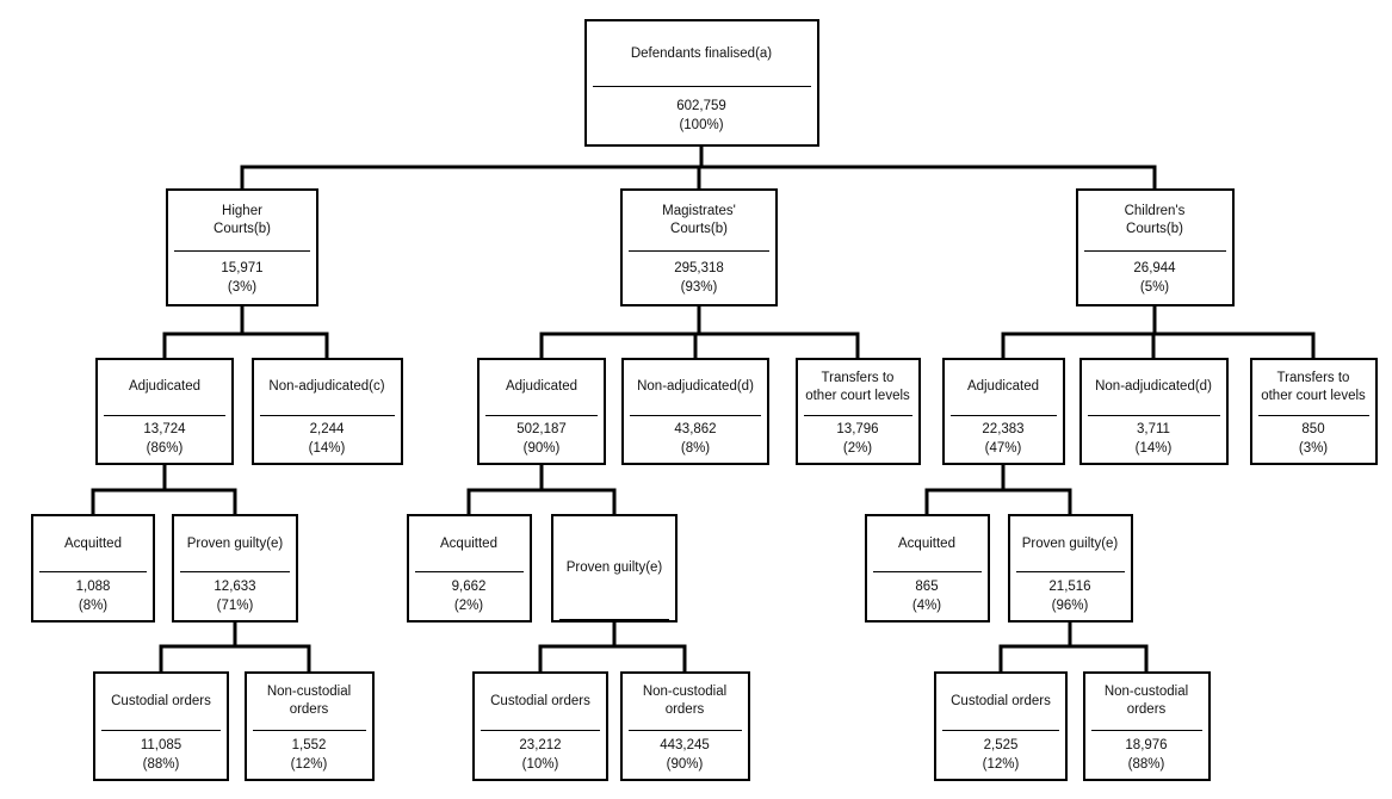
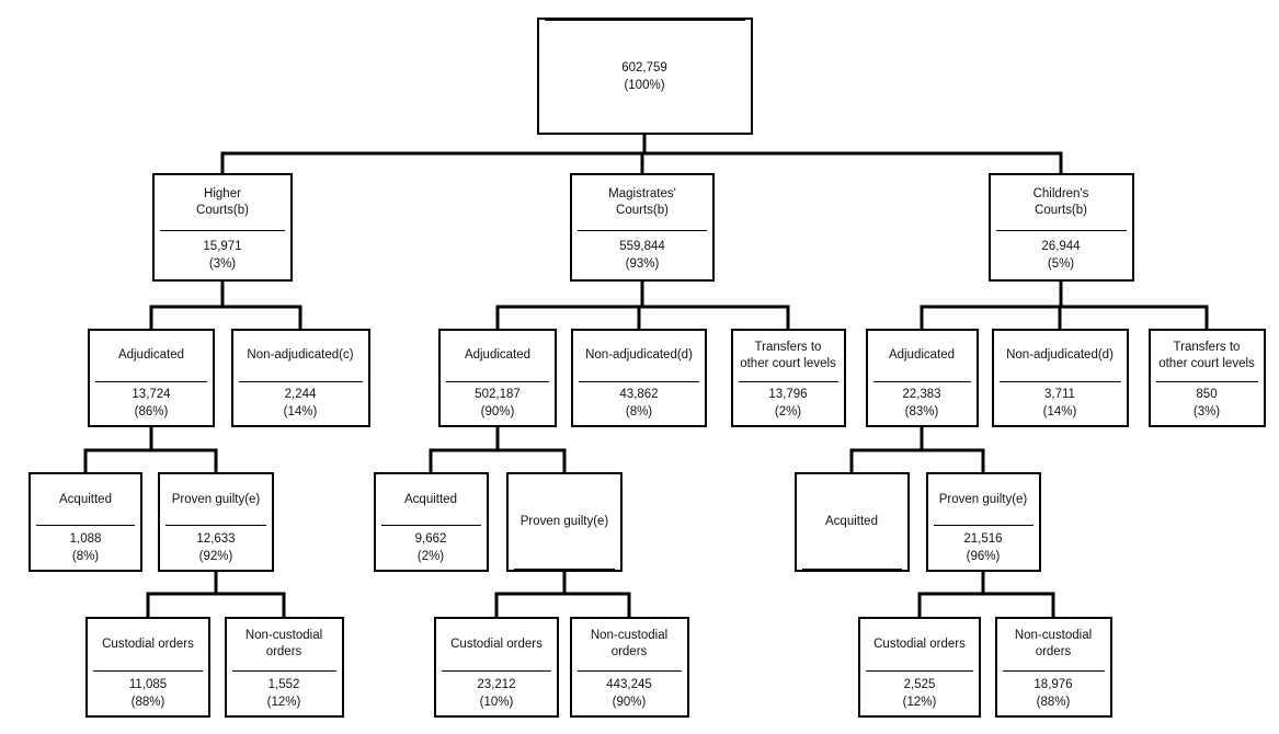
- Defendants finalised(a)
  602,759
  (100%)
  Higher
  Courts(b)
  15,971
  (3%)
  Magistrates'
  Courts(b)
- 295,318
+ 559,844
  (93%)
  Children's
  Courts(b)
  26,944
  (5%)
  Adjudicated
  13,724
  (86%)
  Non-adjudicated(c)
  2,244
  (14%)
  Adjudicated
  502,187
  (90%)
  Non-adjudicated(d)
  43,862
  (8%)
  Transfers to
  other court levels
  13,796
  (2%)
  Adjudicated
  22,383
- (47%)
+ (83%)
  Non-adjudicated(d)
  3,711
  (14%)
  Transfers to
  other court levels
  850
  (3%)
  Acquitted
  1,088
  (8%)
  Proven guilty(e)
  12,633
- (71%)
+ (92%)
  Acquitted
  9,662
  (2%)
  Proven guilty(e)
  Acquitted
- 865
- (4%)
  Proven guilty(e)
  21,516
  (96%)
  Custodial orders
  11,085
  (88%)
  Non-custodial
  orders
  1,552
  (12%)
  Custodial orders
  23,212
  (10%)
  Non-custodial
  orders
  443,245
  (90%)
  Custodial orders
  2,525
  (12%)
  Non-custodial
  orders
  18,976
  (88%)
